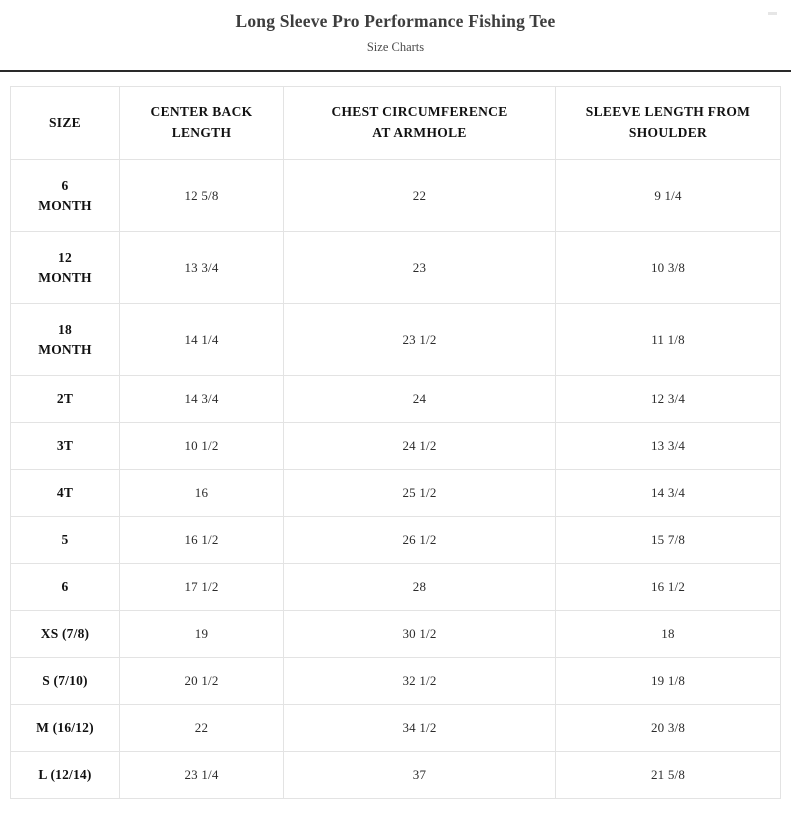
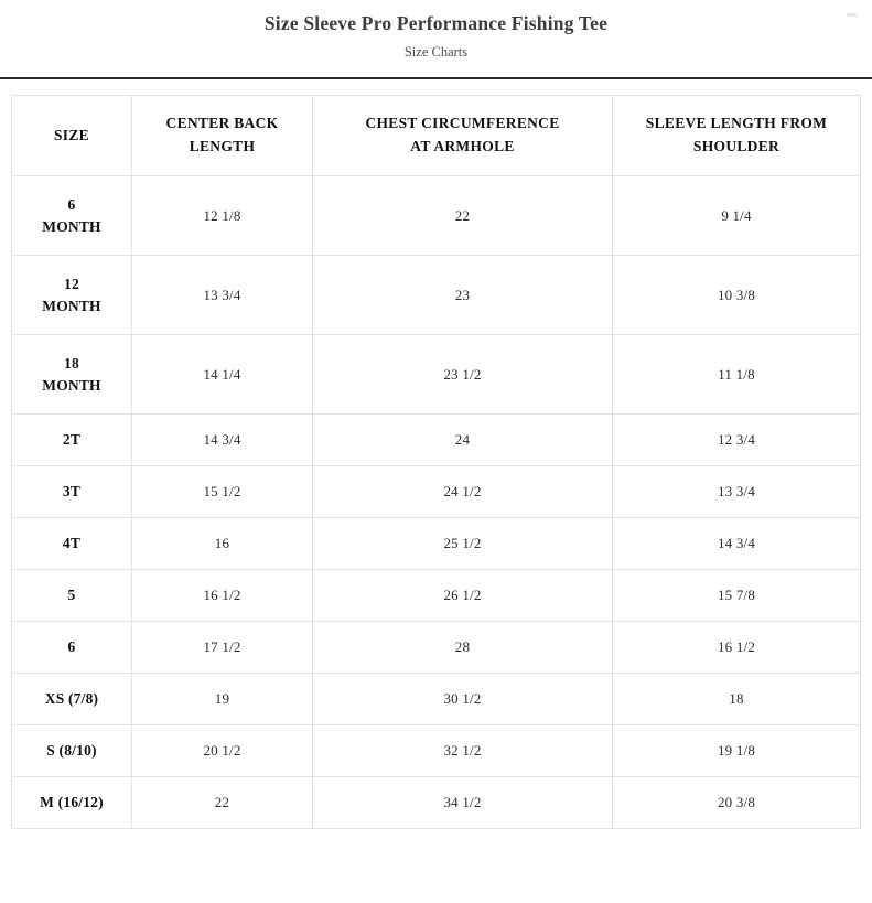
- Long Sleeve Pro Performance Fishing Tee
+ Size Sleeve Pro Performance Fishing Tee
  Size Charts
  SIZE	CENTER BACK LENGTH	CHEST CIRCUMFERENCE AT ARMHOLE	SLEEVE LENGTH FROM SHOULDER
- 6MONTH	12 5/8	22	9 1/4
+ 6MONTH	12 1/8	22	9 1/4
  12MONTH	13 3/4	23	10 3/8
  18MONTH	14 1/4	23 1/2	11 1/8
  2T	14 3/4	24	12 3/4
- 3T	10 1/2	24 1/2	13 3/4
+ 3T	15 1/2	24 1/2	13 3/4
  4T	16	25 1/2	14 3/4
  5	16 1/2	26 1/2	15 7/8
  6	17 1/2	28	16 1/2
  XS (7/8)	19	30 1/2	18
- S (7/10)	20 1/2	32 1/2	19 1/8
+ S (8/10)	20 1/2	32 1/2	19 1/8
  M (16/12)	22	34 1/2	20 3/8
- L (12/14)	23 1/4	37	21 5/8
